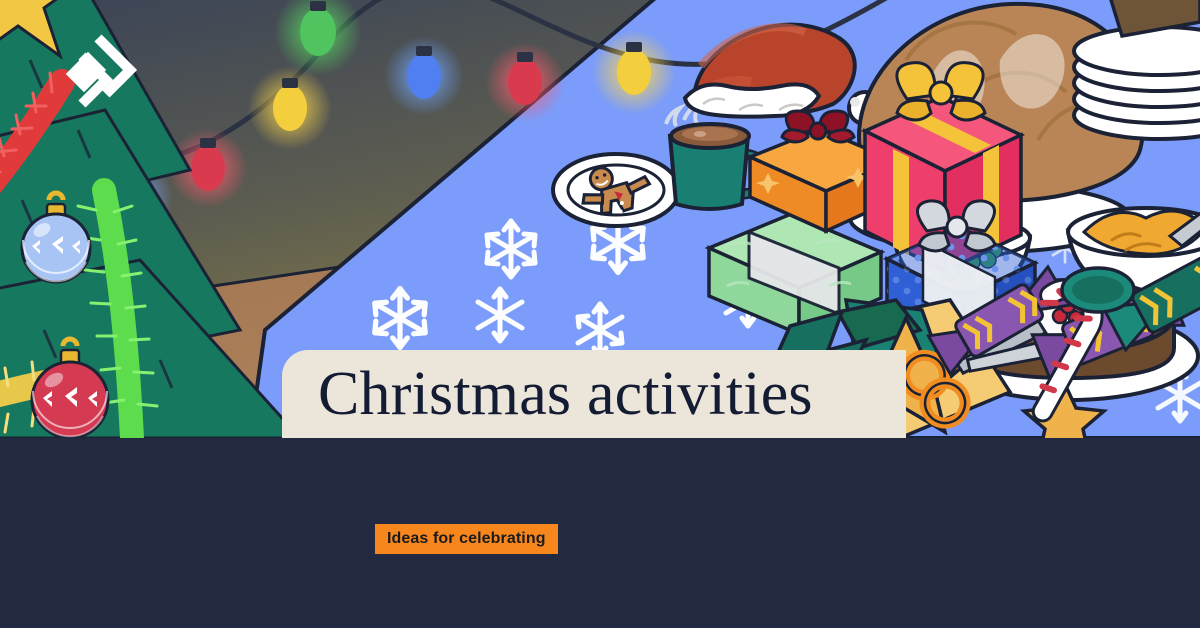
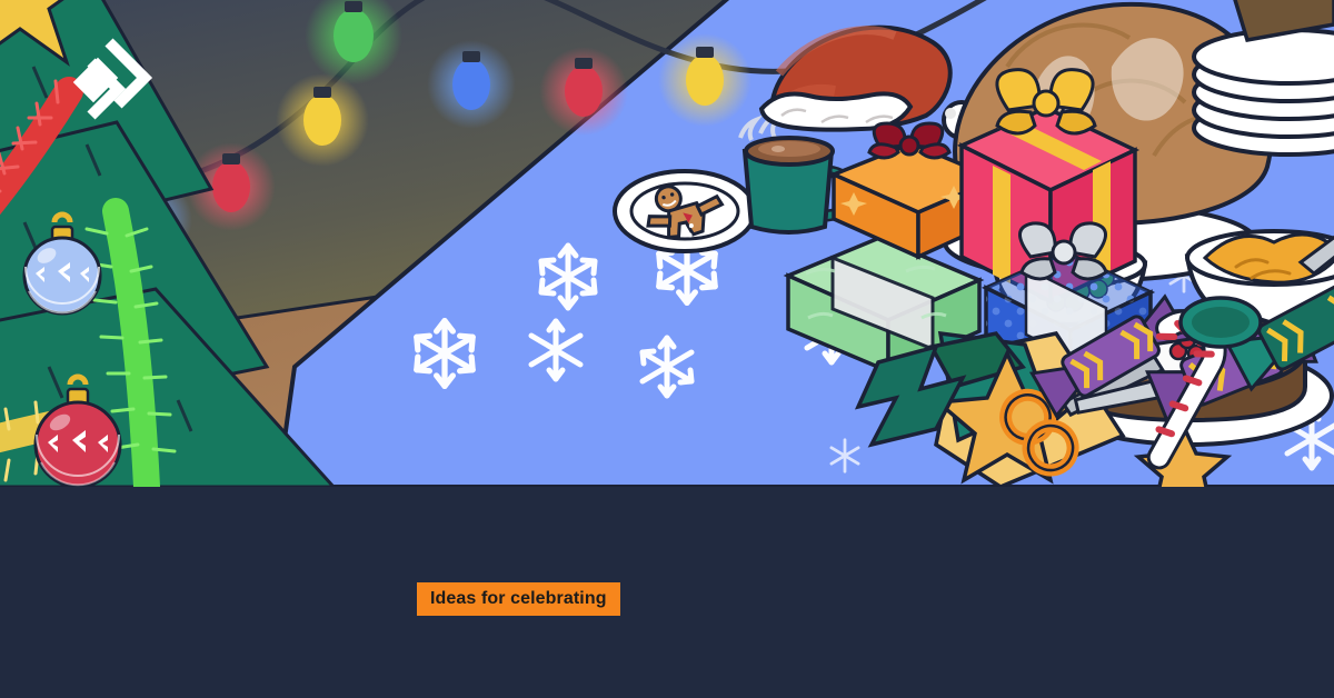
- Christmas activities
  Ideas for celebrating
